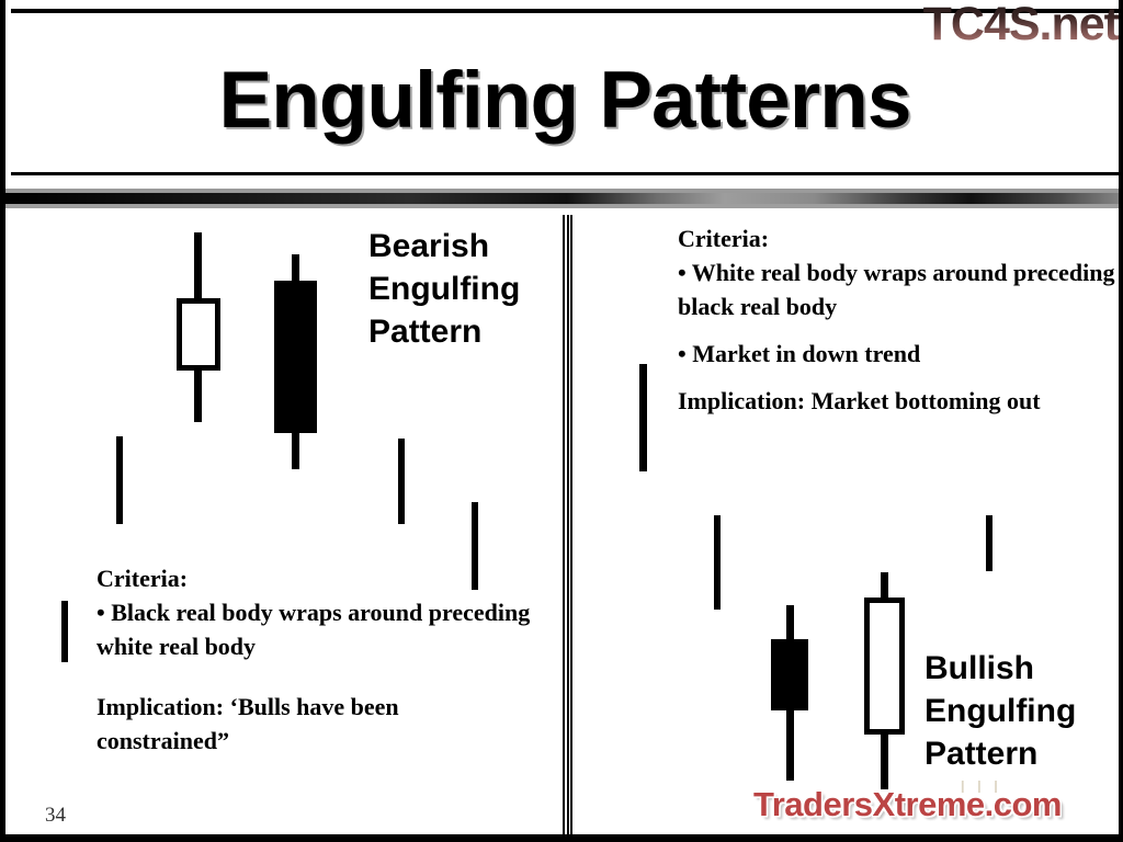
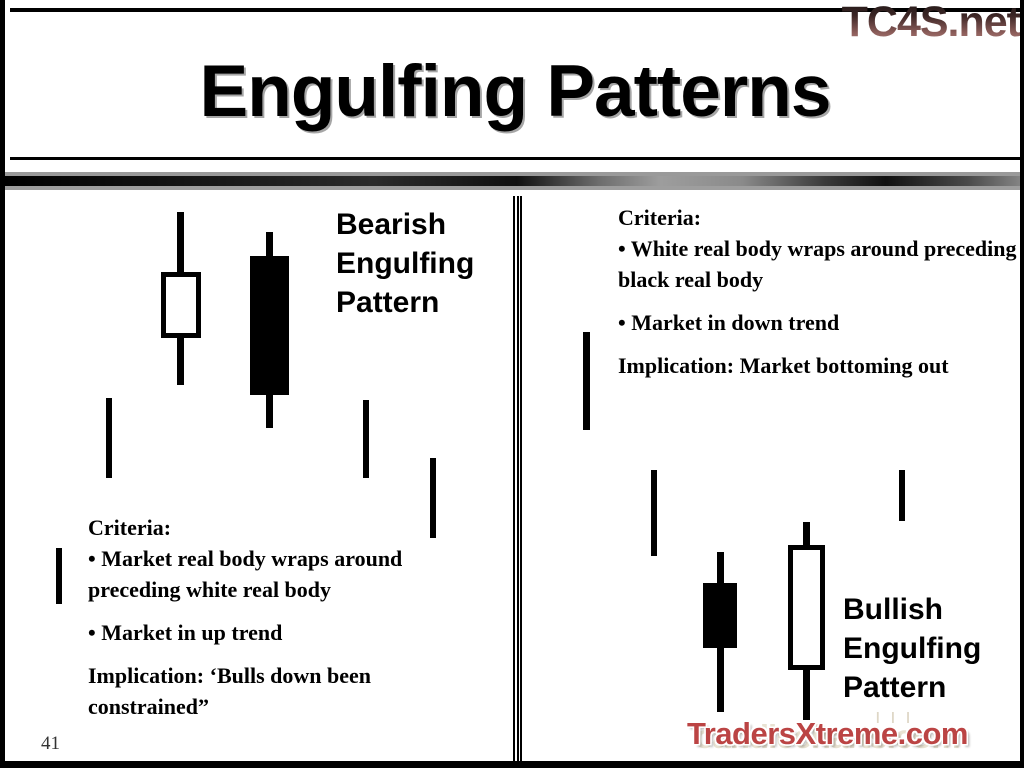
  Engulfing Patterns
  TC4S.net
  Bearish
  Engulfing
  Pattern
  Criteria:
- • Black real body wraps around preceding white real body
+ • Market real body wraps around preceding white real body
+ • Market in up trend
- Implication: ‘Bulls have been constrained”
+ Implication: ‘Bulls down been constrained”
  Bullish
  Engulfing
  Pattern
  Criteria:
  • White real body wraps around preceding black real body
  • Market in down trend
  Implication: Market bottoming out
+ candlecharts.com
  ı ı ı
  TradersXtreme.com
- 34
+ 41
